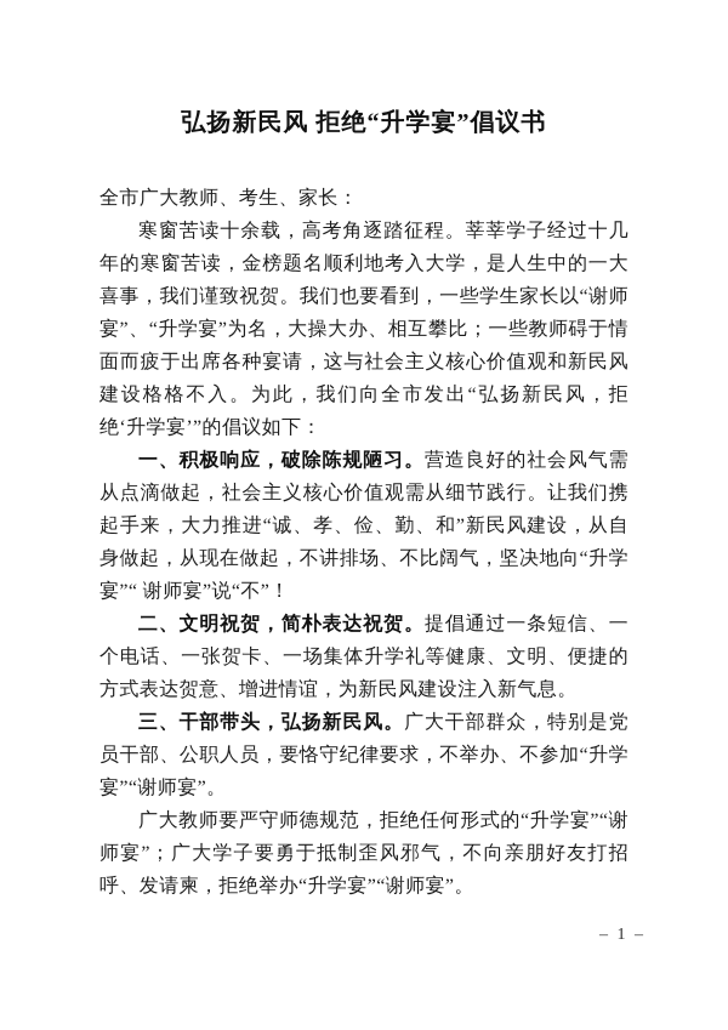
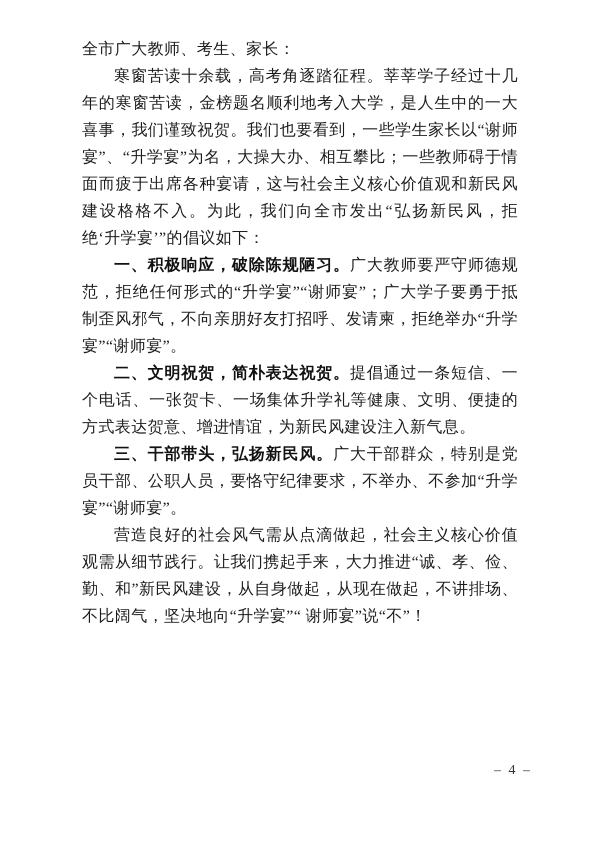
- 弘扬新民风 拒绝“升学宴”倡议书
  全市广大教师、考生、家长：
  寒窗苦读十余载，高考角逐踏征程。莘莘学子经过十几年的寒窗苦读，金榜题名顺利地考入大学，是人生中的一大喜事，我们谨致祝贺。我们也要看到，一些学生家长以“谢师宴”、“升学宴”为名，大操大办、相互攀比；一些教师碍于情面而疲于出席各种宴请，这与社会主义核心价值观和新民风建设格格不入。为此，我们向全市发出“弘扬新民风，拒绝‘升学宴’”的倡议如下：
- 一、积极响应，破除陈规陋习。营造良好的社会风气需从点滴做起，社会主义核心价值观需从细节践行。让我们携起手来，大力推进“诚、孝、俭、勤、和”新民风建设，从自身做起，从现在做起，不讲排场、不比阔气，坚决地向“升学宴”“ 谢师宴”说“不”！
+ 一、积极响应，破除陈规陋习。广大教师要严守师德规范，拒绝任何形式的“升学宴”“谢师宴”；广大学子要勇于抵制歪风邪气，不向亲朋好友打招呼、发请柬，拒绝举办“升学宴”“谢师宴”。
  二、文明祝贺，简朴表达祝贺。提倡通过一条短信、一个电话、一张贺卡、一场集体升学礼等健康、文明、便捷的方式表达贺意、增进情谊，为新民风建设注入新气息。
  三、干部带头，弘扬新民风。广大干部群众，特别是党员干部、公职人员，要恪守纪律要求，不举办、不参加“升学宴”“谢师宴”。
- 广大教师要严守师德规范，拒绝任何形式的“升学宴”“谢师宴”；广大学子要勇于抵制歪风邪气，不向亲朋好友打招呼、发请柬，拒绝举办“升学宴”“谢师宴”。
+ 营造良好的社会风气需从点滴做起，社会主义核心价值观需从细节践行。让我们携起手来，大力推进“诚、孝、俭、勤、和”新民风建设，从自身做起，从现在做起，不讲排场、不比阔气，坚决地向“升学宴”“ 谢师宴”说“不”！
- – 1 –
+ – 4 –
